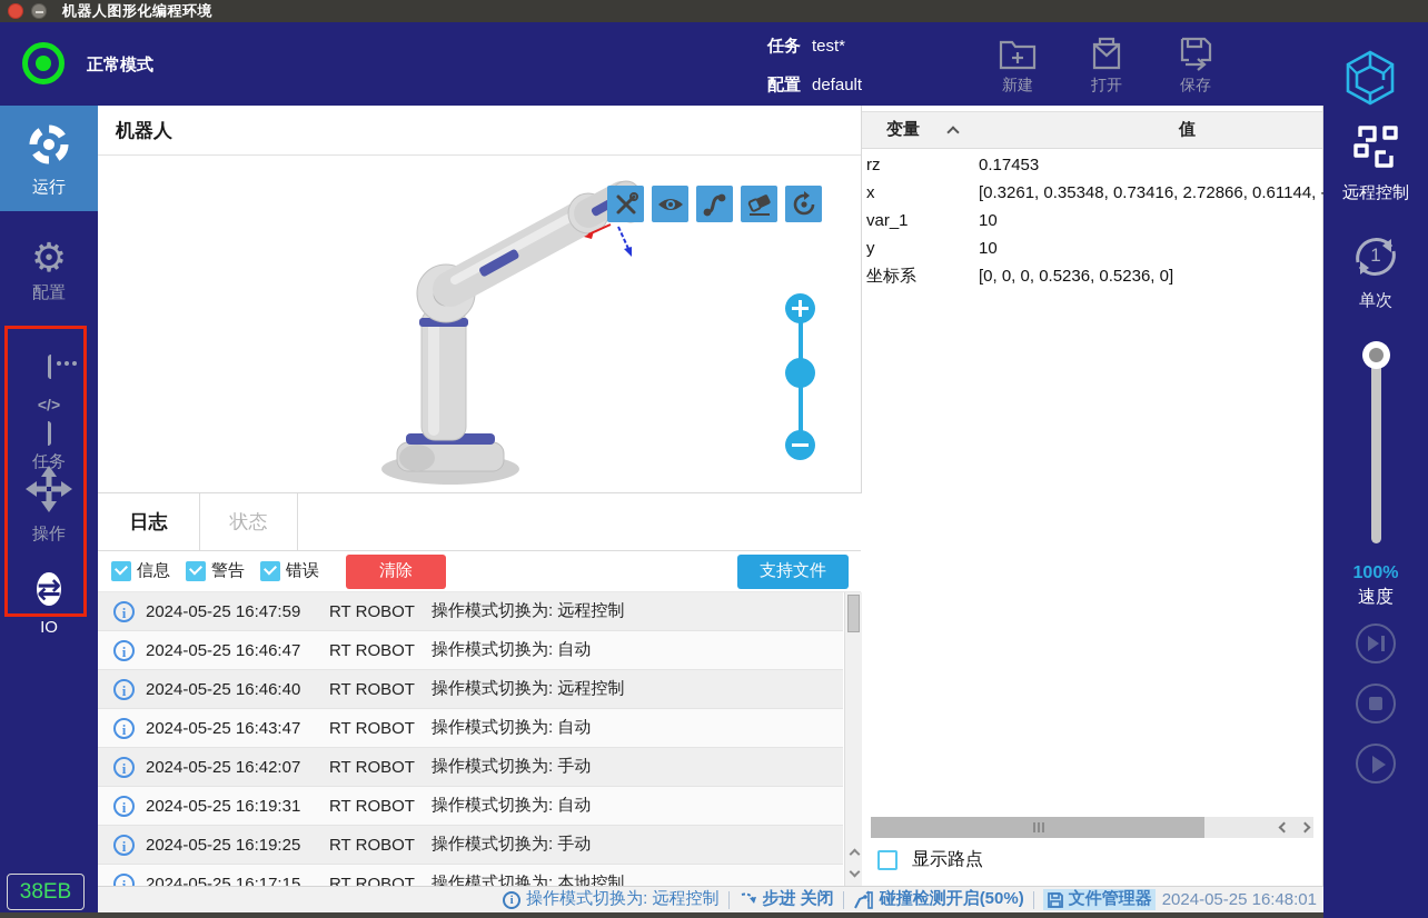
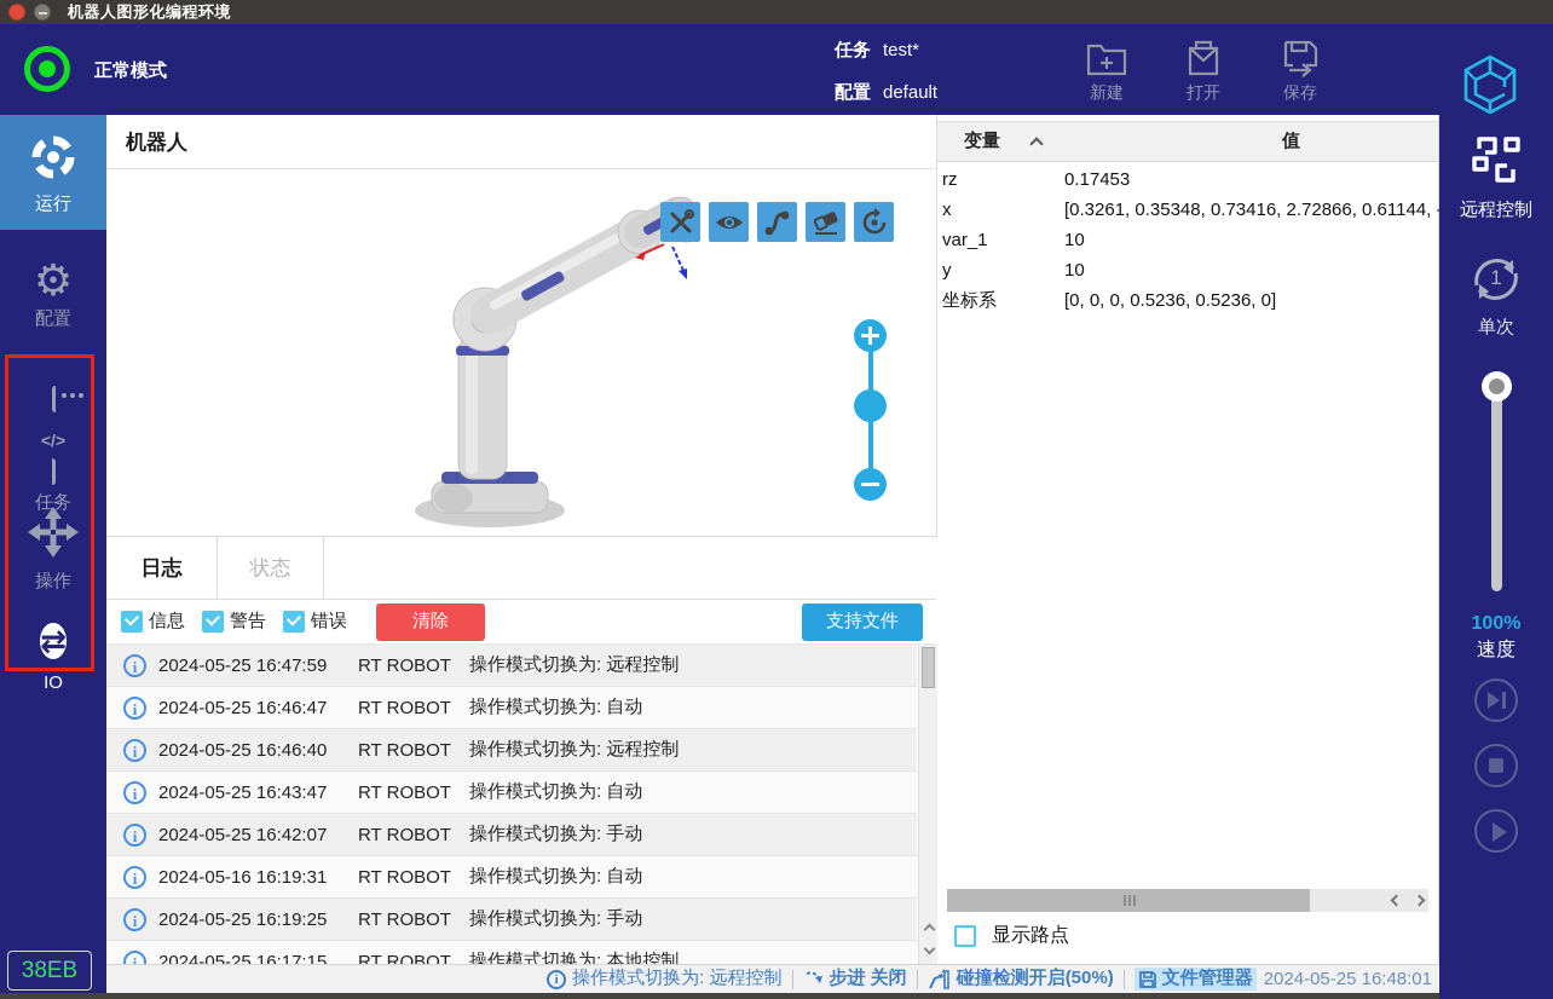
  机器人图形化编程环境
  正常模式
  任务 test*
  配置 default
  新建
  打开
  保存
  运行
  ⚙
  配置
  </>
  任务
  操作
  ⇄
  IO
  38EB
  机器人
  日志
  状态
  信息
  警告
  错误
  清除
  支持文件
  i
  2024-05-25 16:47:59
  RT ROBOT
  操作模式切换为: 远程控制
  i
  2024-05-25 16:46:47
  RT ROBOT
  操作模式切换为: 自动
  i
  2024-05-25 16:46:40
  RT ROBOT
  操作模式切换为: 远程控制
  i
  2024-05-25 16:43:47
  RT ROBOT
  操作模式切换为: 自动
  i
  2024-05-25 16:42:07
  RT ROBOT
  操作模式切换为: 手动
  i
- 2024-05-25 16:19:31
+ 2024-05-16 16:19:31
  RT ROBOT
  操作模式切换为: 自动
  i
  2024-05-25 16:19:25
  RT ROBOT
  操作模式切换为: 手动
  i
  2024-05-25 16:17:15
  RT ROBOT
  操作模式切换为: 本地控制
  变量
  值
  rz
  0.17453
  x
  [0.3261, 0.35348, 0.73416, 2.72866, 0.61144,
  var_1
  10
  y
  10
  坐标系
  [0, 0, 0, 0.5236, 0.5236, 0]
  显示路点
  远程控制
  1
  单次
  100%
  速度
  i
  操作模式切换为: 远程控制
  步进 关闭
  碰撞检测开启(50%)
  文件管理器
  2024-05-25 16:48:01
